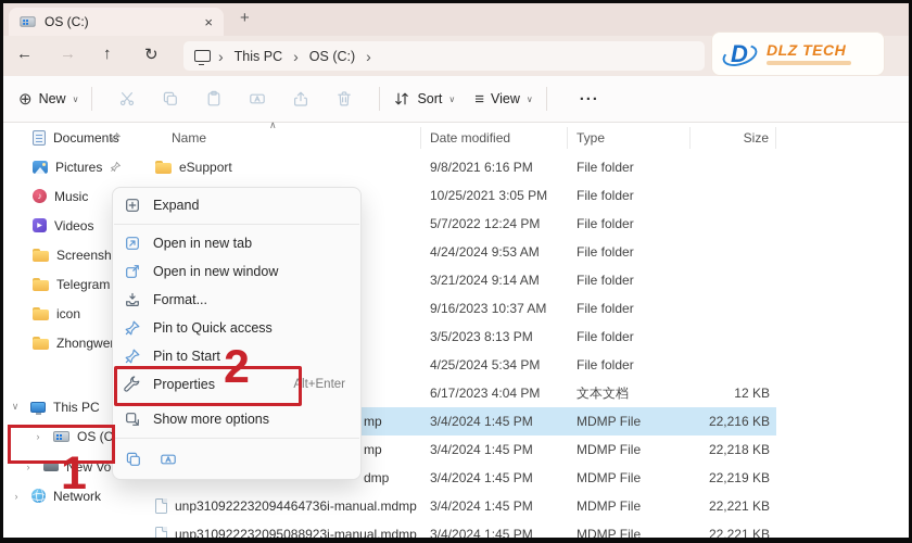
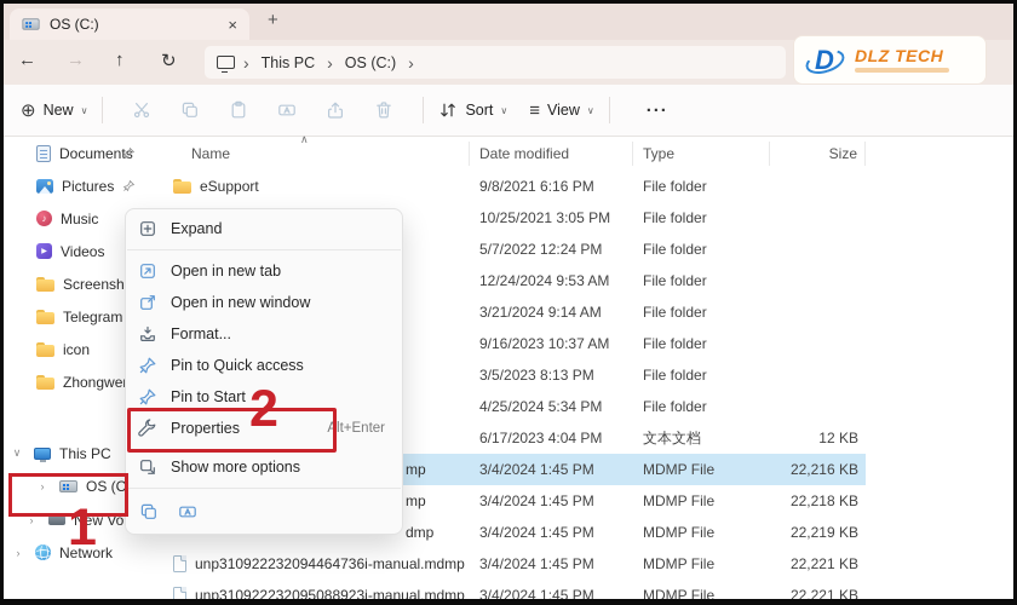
  OS (C:)
  ×
  +
  ←
  →
  ↑
  ↻
  ›
  This PC
  ›
  OS (C:)
  ›
  D
  DLZ TECH
  ⊕
  New
  ∨
  Sort
  ∨
  ≡
  View
  ∨
  ···
  Documents
  Pictures
  Music
  Videos
  Screensh
  Telegram
  icon
  Zhongwe
  ∨
  This PC
  ›
  ›
  ›
  Network
  ∧
  Name
  Date modified
  Type
  Size
  eSupport
  9/8/2021 6:16 PM
  File folder
  10/25/2021 3:05 PM
  File folder
  5/7/2022 12:24 PM
  File folder
- 4/24/2024 9:53 AM
+ 12/24/2024 9:53 AM
  File folder
  3/21/2024 9:14 AM
  File folder
  9/16/2023 10:37 AM
  File folder
  3/5/2023 8:13 PM
  File folder
  4/25/2024 5:34 PM
  File folder
  6/17/2023 4:04 PM
  文本文档
  12 KB
  mp
  3/4/2024 1:45 PM
  MDMP File
  22,216 KB
  mp
  3/4/2024 1:45 PM
  MDMP File
  22,218 KB
  dmp
  3/4/2024 1:45 PM
  MDMP File
  22,219 KB
  unp310922232094464736i-manual.mdmp
  3/4/2024 1:45 PM
  MDMP File
  22,221 KB
  unp310922232095088923i-manual.mdmp
  3/4/2024 1:45 PM
  MDMP File
  22,221 KB
  Expand
  Open in new tab
  Open in new window
  Format...
  Pin to Quick access
  Pin to Start
  Properties
  Alt+Enter
  Show more options
  1
  2
